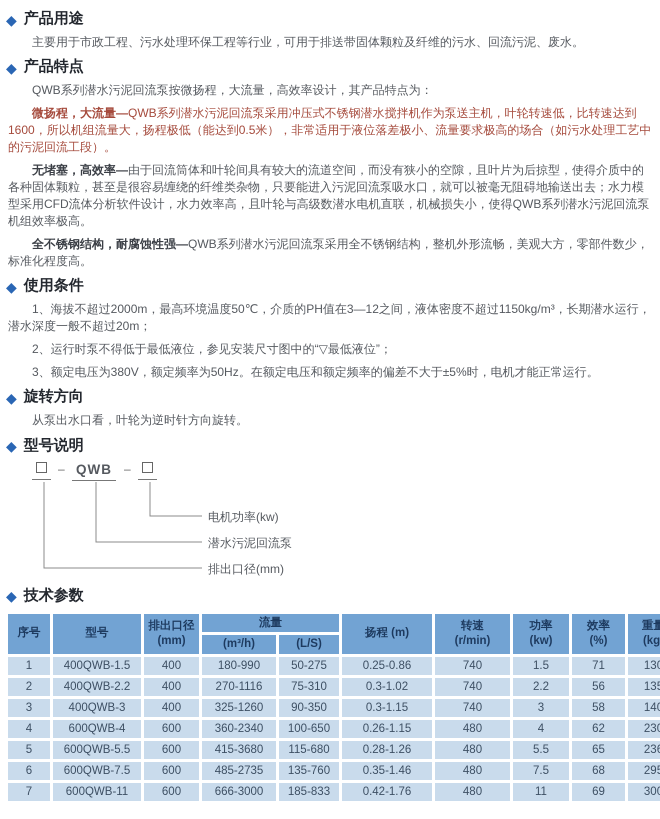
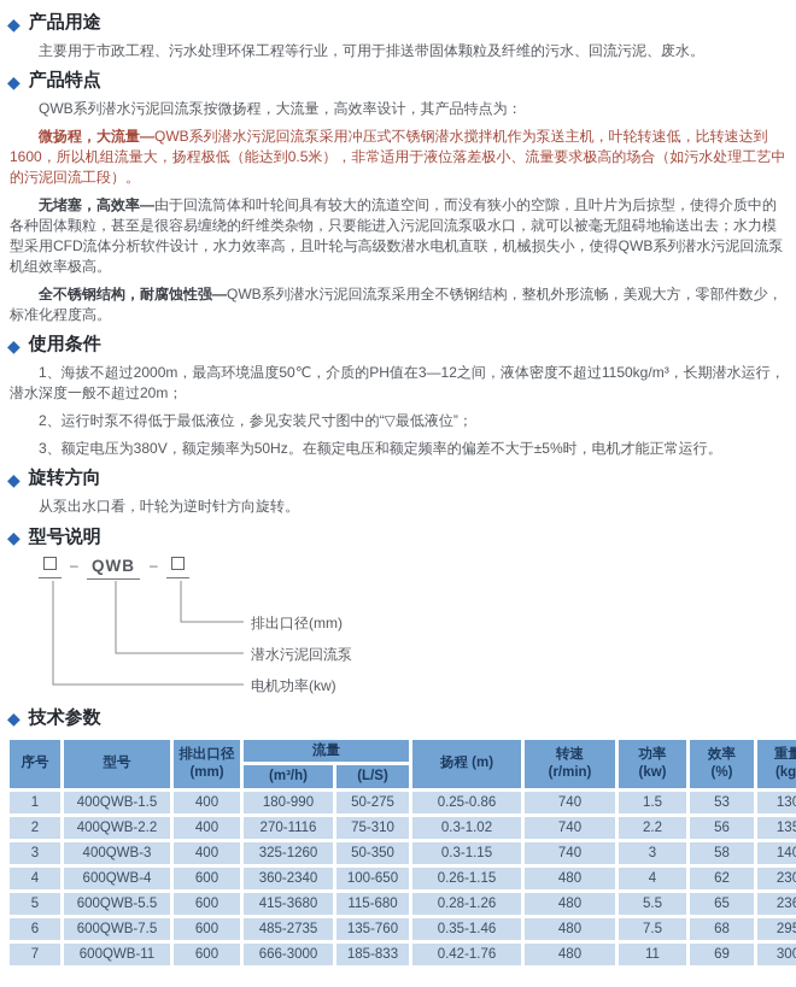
  ◆
  产品用途
  主要用于市政工程、污水处理环保工程等行业，可用于排送带固体颗粒及纤维的污水、回流污泥、废水。
  ◆
  产品特点
  QWB系列潜水污泥回流泵按微扬程，大流量，高效率设计，其产品特点为：
  微扬程，大流量—QWB系列潜水污泥回流泵采用冲压式不锈钢潜水搅拌机作为泵送主机，叶轮转速低，比转速达到1600，所以机组流量大，扬程极低（能达到0.5米），非常适用于液位落差极小、流量要求极高的场合（如污水处理工艺中的污泥回流工段）。
  无堵塞，高效率—由于回流筒体和叶轮间具有较大的流道空间，而没有狭小的空隙，且叶片为后掠型，使得介质中的各种固体颗粒，甚至是很容易缠绕的纤维类杂物，只要能进入污泥回流泵吸水口，就可以被毫无阻碍地输送出去；水力模型采用CFD流体分析软件设计，水力效率高，且叶轮与高级数潜水电机直联，机械损失小，使得QWB系列潜水污泥回流泵机组效率极高。
  全不锈钢结构，耐腐蚀性强—QWB系列潜水污泥回流泵采用全不锈钢结构，整机外形流畅，美观大方，零部件数少，标准化程度高。
  ◆
  使用条件
  1、海拔不超过2000m，最高环境温度50℃，介质的PH值在3—12之间，液体密度不超过1150kg/m³，长期潜水运行，潜水深度一般不超过20m；
  2、运行时泵不得低于最低液位，参见安装尺寸图中的“▽最低液位”；
  3、额定电压为380V，额定频率为50Hz。在额定电压和额定频率的偏差不大于±5%时，电机才能正常运行。
  ◆
  旋转方向
  从泵出水口看，叶轮为逆时针方向旋转。
  ◆
  型号说明
  –
  QWB
  –
- 电机功率(kw)
+ 排出口径(mm)
  潜水污泥回流泵
- 排出口径(mm)
+ 电机功率(kw)
  ◆
  技术参数
  序号	型号	排出口径(mm)	流量	扬程 (m)	转速(r/min)	功率(kw)	效率(%)	重量(kg
  (m³/h)	(L/S)
- 1	400QWB-1.5	400	180-990	50-275	0.25-0.86	740	1.5	71	13
+ 1	400QWB-1.5	400	180-990	50-275	0.25-0.86	740	1.5	53	13
  2	400QWB-2.2	400	270-1116	75-310	0.3-1.02	740	2.2	56	13
- 3	400QWB-3	400	325-1260	90-350	0.3-1.15	740	3	58	14
+ 3	400QWB-3	400	325-1260	50-350	0.3-1.15	740	3	58	14
  4	600QWB-4	600	360-2340	100-650	0.26-1.15	480	4	62	23
  5	600QWB-5.5	600	415-3680	115-680	0.28-1.26	480	5.5	65	23
  6	600QWB-7.5	600	485-2735	135-760	0.35-1.46	480	7.5	68	29
  7	600QWB-11	600	666-3000	185-833	0.42-1.76	480	11	69	30
